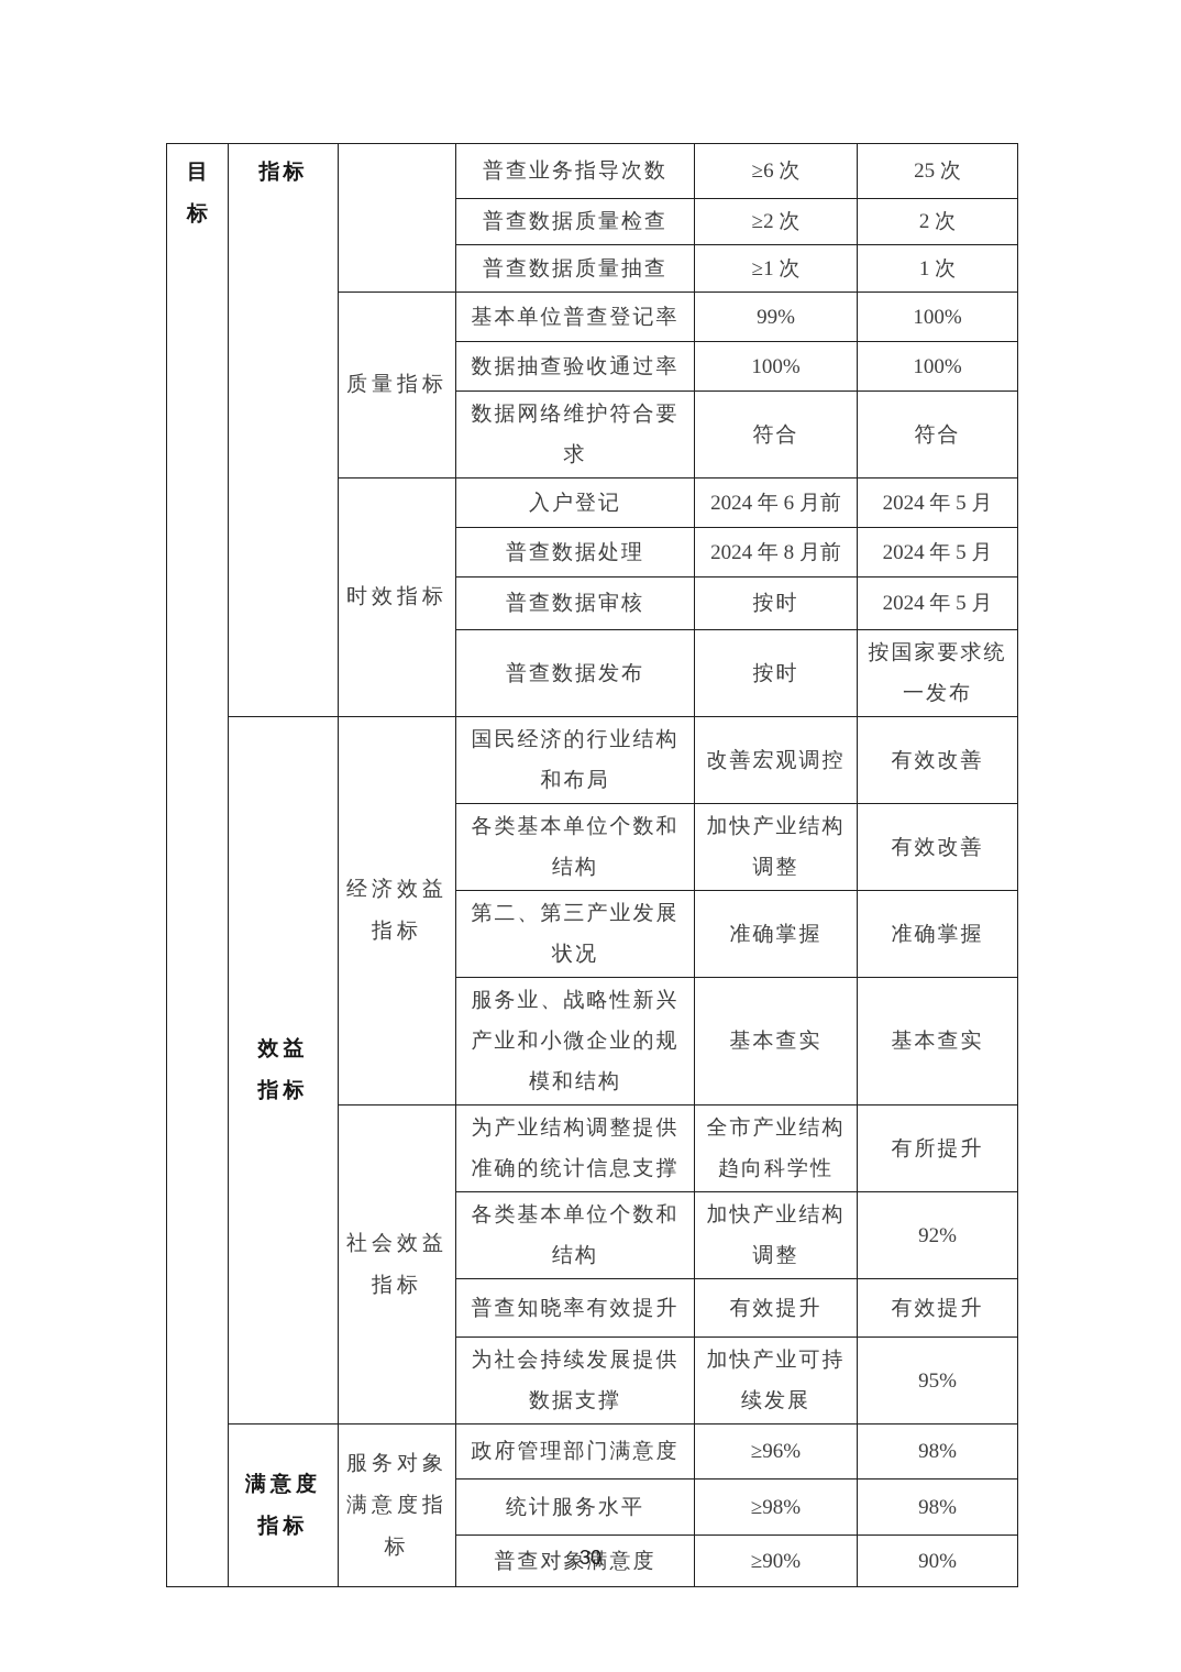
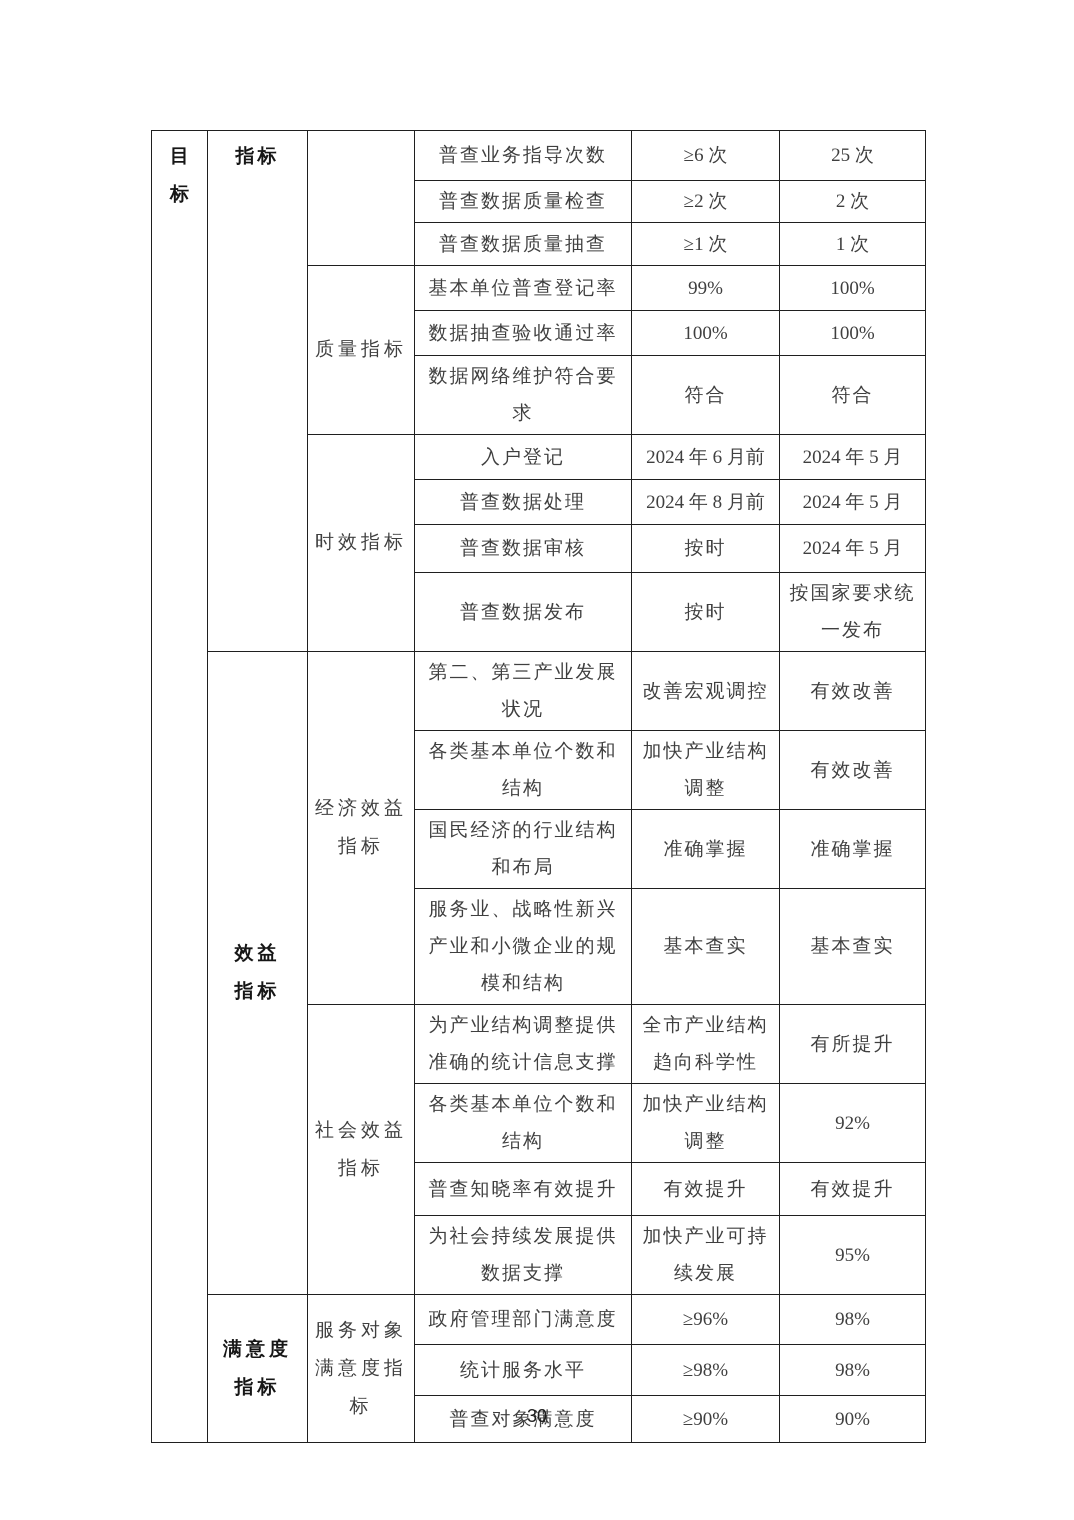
  目标	指标		普查业务指导次数	≥6 次	25 次
  普查数据质量检查	≥2 次	2 次
  普查数据质量抽查	≥1 次	1 次
  质量指标	基本单位普查登记率	99%	100%
  数据抽查验收通过率	100%	100%
  数据网络维护符合要求	符合	符合
  时效指标	入户登记	2024 年 6 月前	2024 年 5 月
  普查数据处理	2024 年 8 月前	2024 年 5 月
  普查数据审核	按时	2024 年 5 月
  普查数据发布	按时	按国家要求统一发布
- 效益指标	经济效益指标	国民经济的行业结构和布局	改善宏观调控	有效改善
+ 效益指标	经济效益指标	第二、第三产业发展状况	改善宏观调控	有效改善
  各类基本单位个数和结构	加快产业结构调整	有效改善
- 第二、第三产业发展状况	准确掌握	准确掌握
+ 国民经济的行业结构和布局	准确掌握	准确掌握
  服务业、战略性新兴产业和小微企业的规模和结构	基本查实	基本查实
  社会效益指标	为产业结构调整提供准确的统计信息支撑	全市产业结构趋向科学性	有所提升
  各类基本单位个数和结构	加快产业结构调整	92%
  普查知晓率有效提升	有效提升	有效提升
  为社会持续发展提供数据支撑	加快产业可持续发展	95%
  满意度指标	服务对象满意度指标	政府管理部门满意度	≥96%	98%
  统计服务水平	≥98%	98%
  普查对象满意度	≥90%	90%
  30
